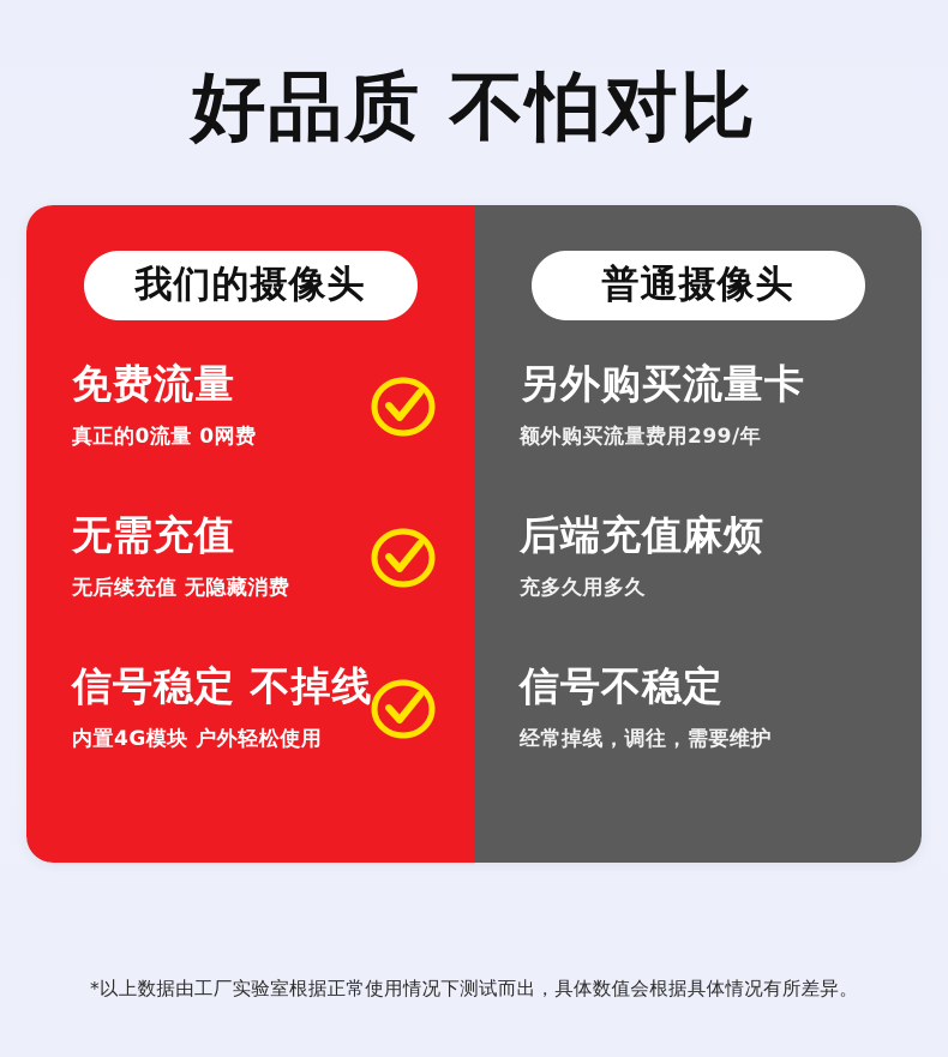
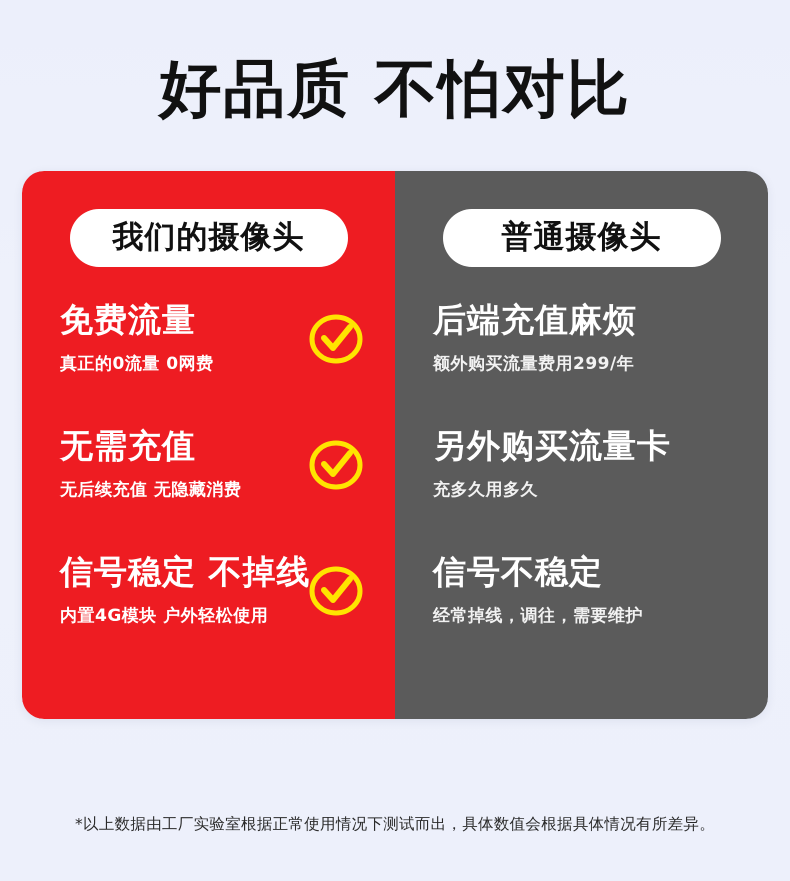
  好品质 不怕对比
  我们的摄像头
  免费流量
  真正的0流量 0网费
  无需充值
  无后续充值 无隐藏消费
  信号稳定 不掉线
  内置4G模块 户外轻松使用
  普通摄像头
- 另外购买流量卡
+ 后端充值麻烦
  额外购买流量费用299/年
- 后端充值麻烦
+ 另外购买流量卡
  充多久用多久
  信号不稳定
  经常掉线，调往，需要维护
  *以上数据由工厂实验室根据正常使用情况下测试而出，具体数值会根据具体情况有所差异。
